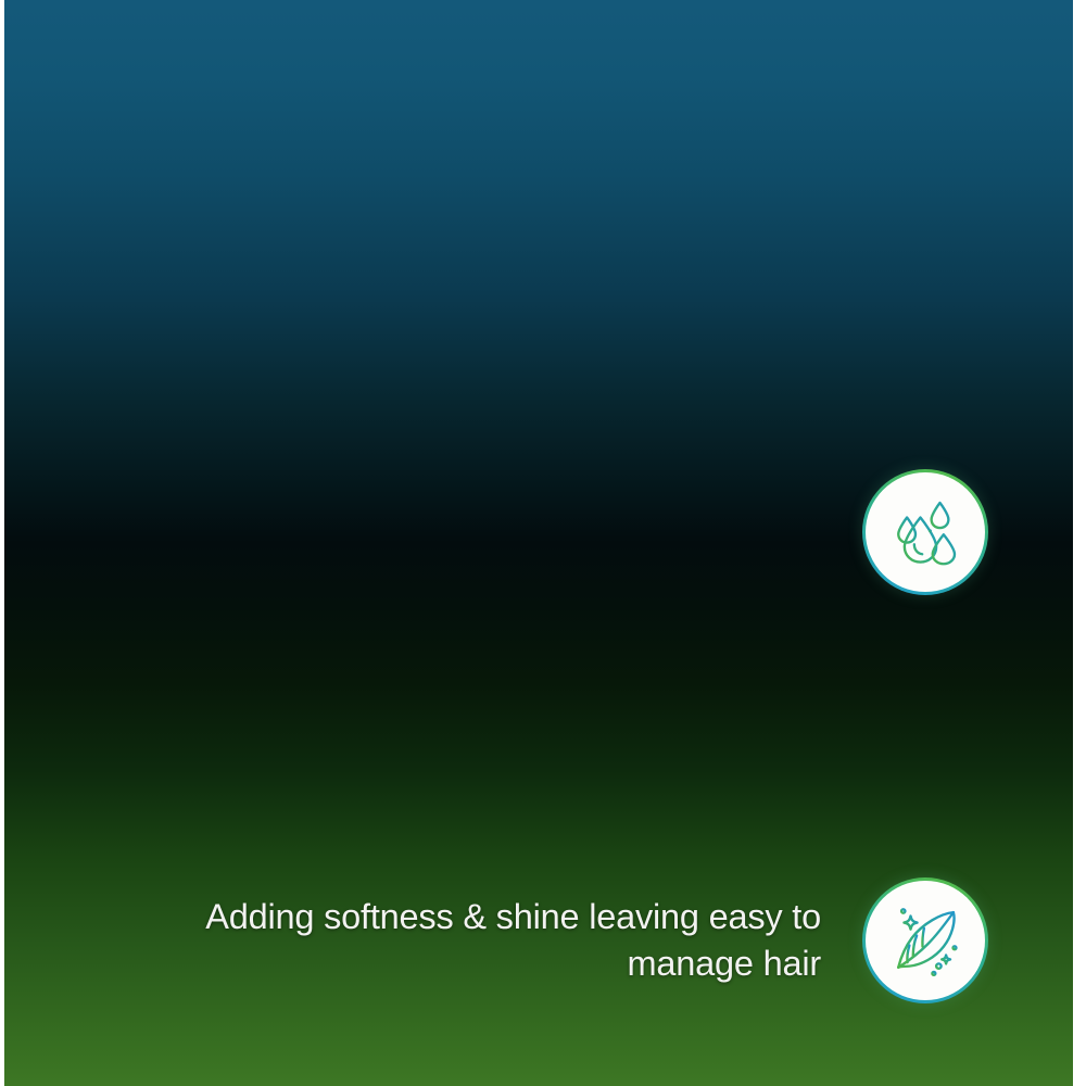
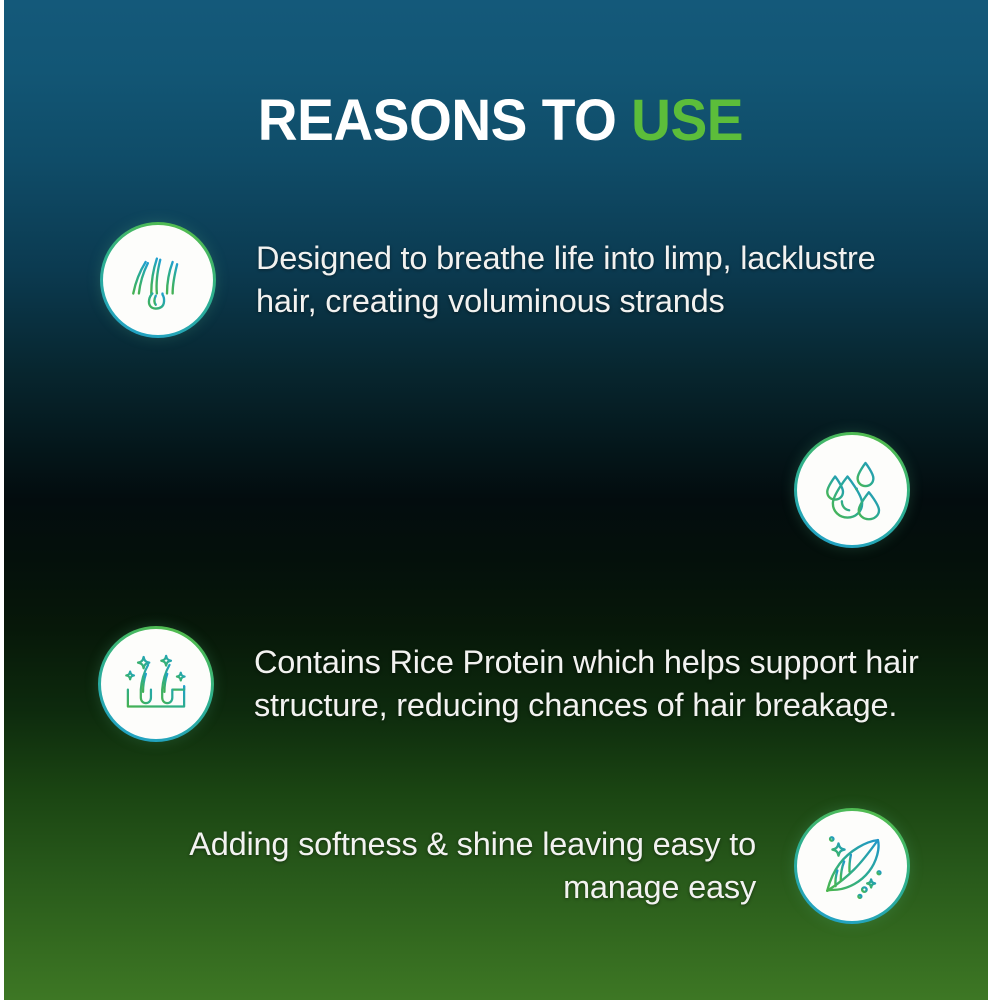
+ REASONS TO USE
+ Designed to breathe life into limp, lacklustre hair, creating voluminous strands
+ Contains Rice Protein which helps support hair structure, reducing chances of hair breakage.
- Adding softness & shine leaving easy to manage hair
+ Adding softness & shine leaving easy to manage easy
